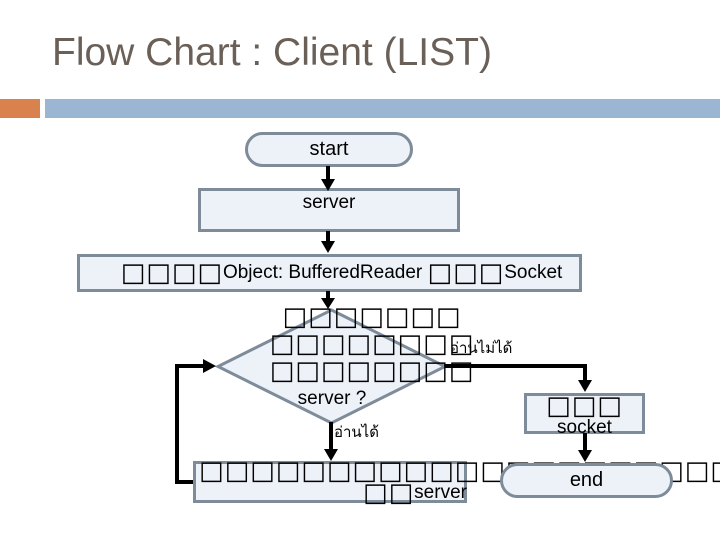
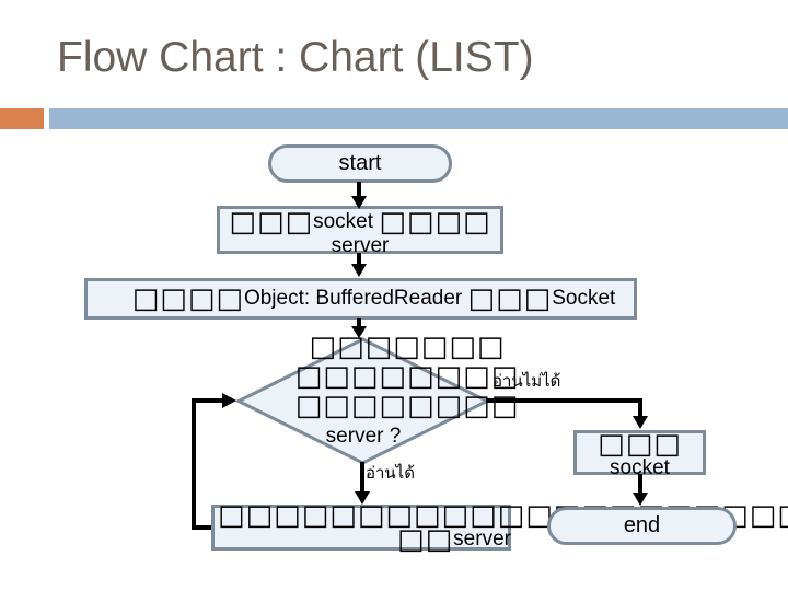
- Flow Chart : Client (LIST)
+ Flow Chart : Chart (LIST)
  start
+ □□□socket □□□□
  server
  □□□□Object: BufferedReader □□□Socket
  □□□□□□□
  □□□□□□□□
  □□□□□□□□
  server ?
  อ่านไม่ได้
  อ่านได้
  □□□
  socket
  □□server
  end
